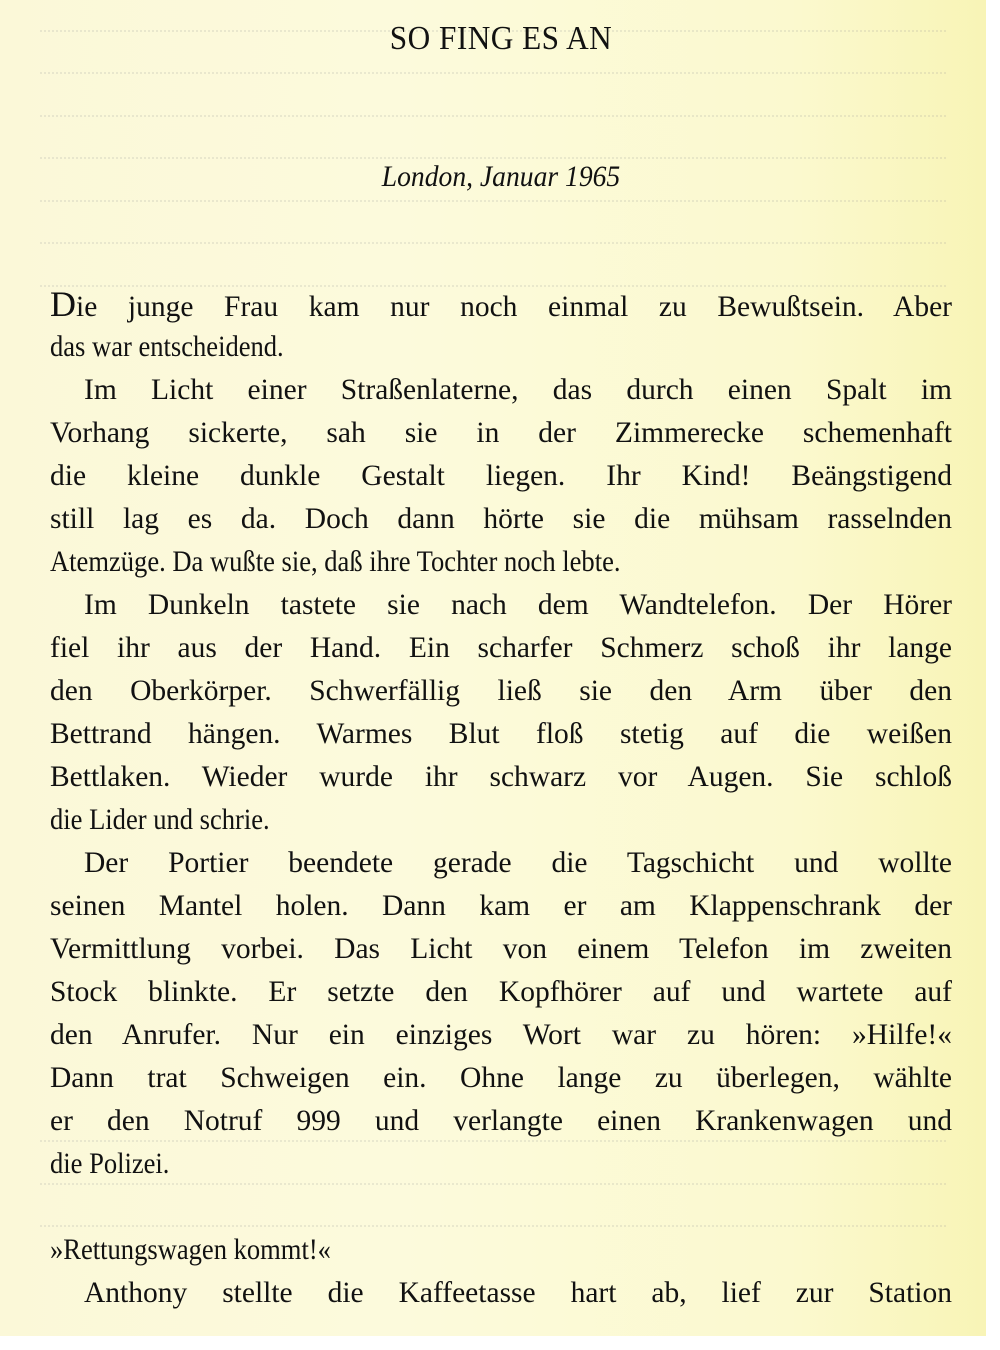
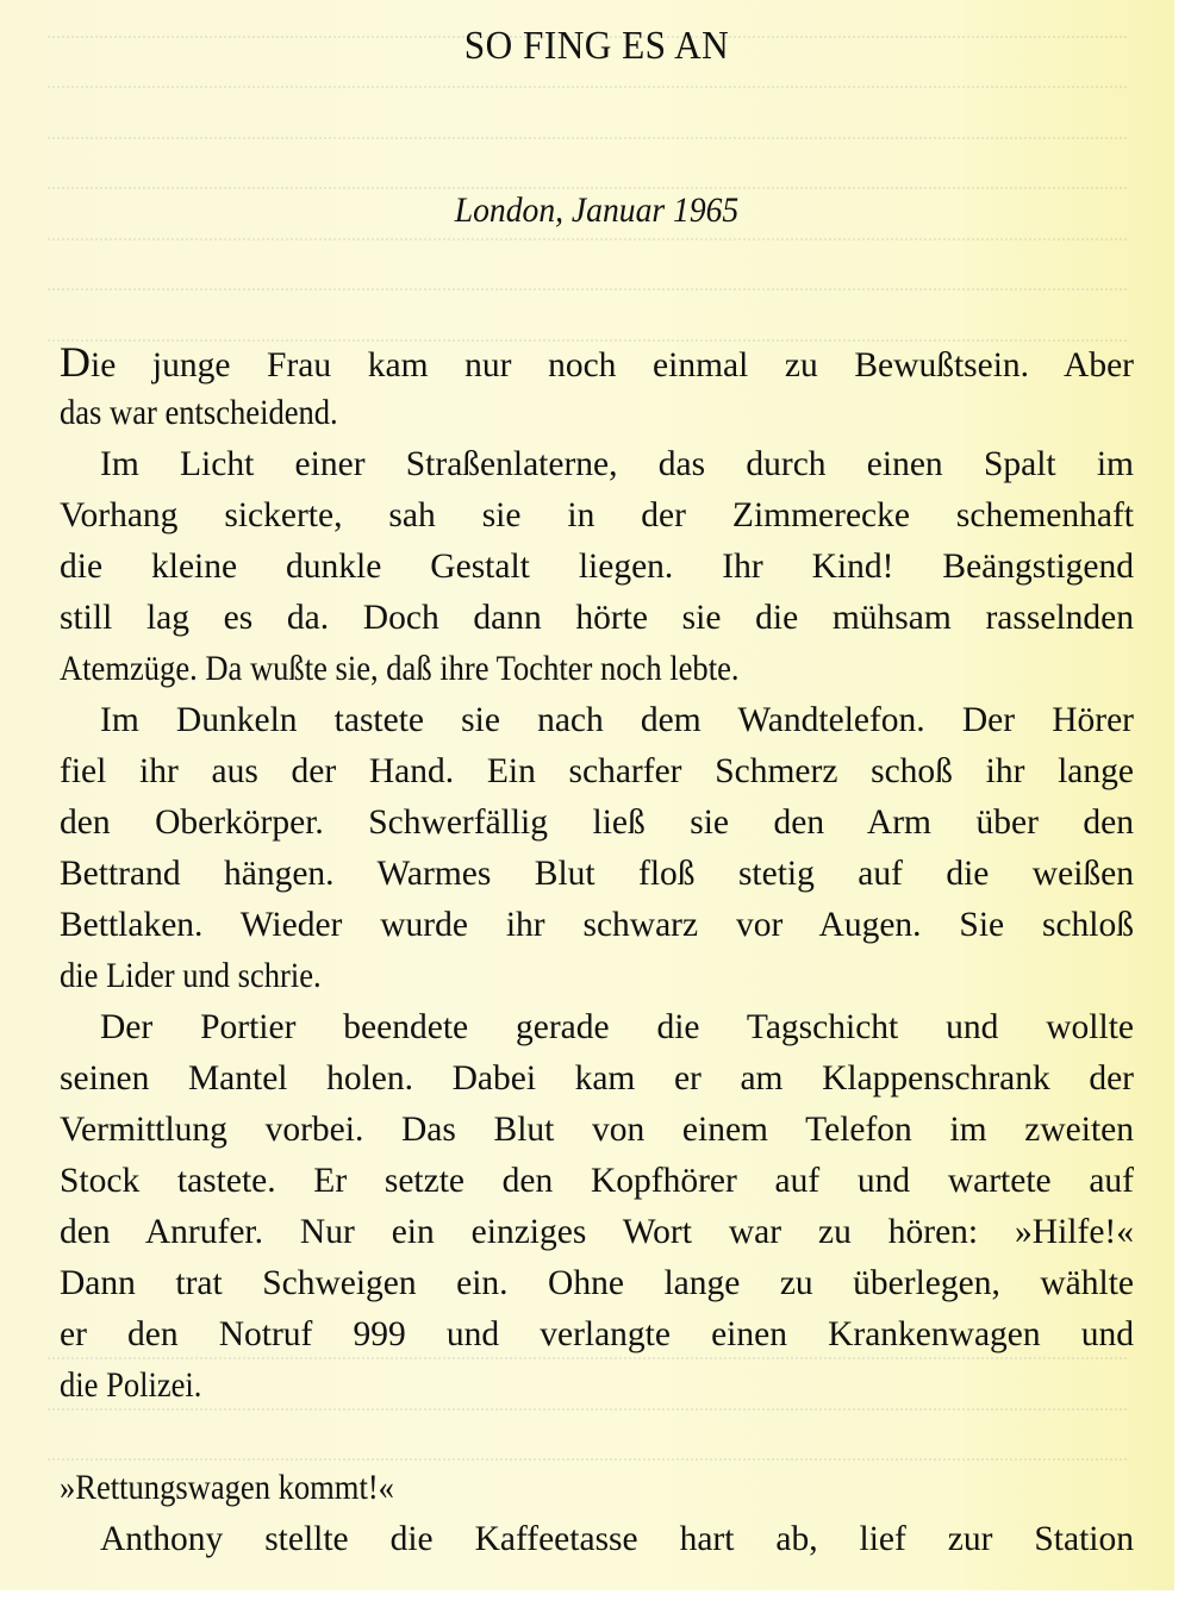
  SO FING ES AN
  London, Januar 1965
  Die junge Frau kam nur noch einmal zu Bewußtsein. Aber
  das war entscheidend.
  Im Licht einer Straßenlaterne, das durch einen Spalt im
  Vorhang sickerte, sah sie in der Zimmerecke schemenhaft
  die kleine dunkle Gestalt liegen. Ihr Kind! Beängstigend
  still lag es da. Doch dann hörte sie die mühsam rasselnden
  Atemzüge. Da wußte sie, daß ihre Tochter noch lebte.
  Im Dunkeln tastete sie nach dem Wandtelefon. Der Hörer
  fiel ihr aus der Hand. Ein scharfer Schmerz schoß ihr lange
  den Oberkörper. Schwerfällig ließ sie den Arm über den
  Bettrand hängen. Warmes Blut floß stetig auf die weißen
  Bettlaken. Wieder wurde ihr schwarz vor Augen. Sie schloß
  die Lider und schrie.
  Der Portier beendete gerade die Tagschicht und wollte
- seinen Mantel holen. Dann kam er am Klappenschrank der
+ seinen Mantel holen. Dabei kam er am Klappenschrank der
- Vermittlung vorbei. Das Licht von einem Telefon im zweiten
+ Vermittlung vorbei. Das Blut von einem Telefon im zweiten
- Stock blinkte. Er setzte den Kopfhörer auf und wartete auf
+ Stock tastete. Er setzte den Kopfhörer auf und wartete auf
  den Anrufer. Nur ein einziges Wort war zu hören: »Hilfe!«
  Dann trat Schweigen ein. Ohne lange zu überlegen, wählte
  er den Notruf 999 und verlangte einen Krankenwagen und
  die Polizei.
  »Rettungswagen kommt!«
  Anthony stellte die Kaffeetasse hart ab, lief zur Station
